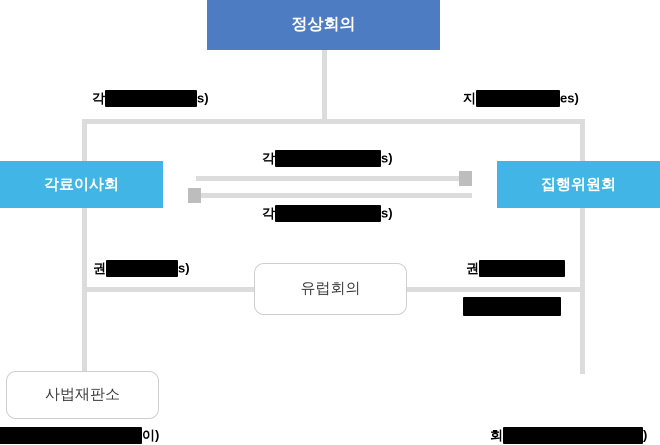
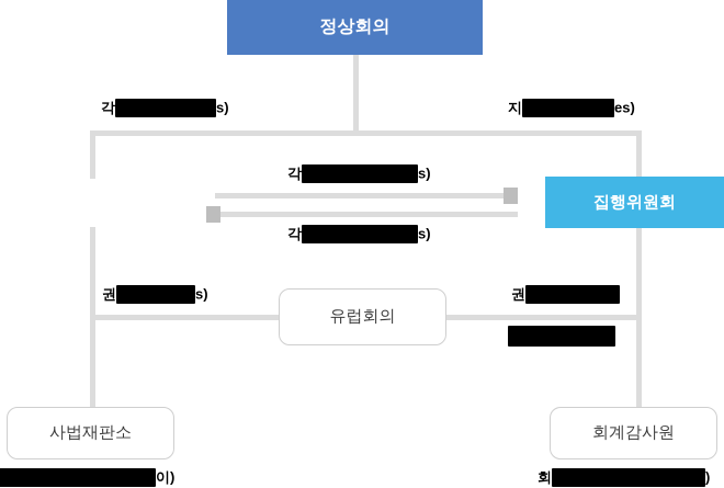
  정상회의
- 각료이사회
  집행위원회
  유럽회의
  사법재판소
+ 회계감사원
  각 s)
  지 es)
  각 s)
  각 s)
  권 s)
  권
  이)
  회 )
